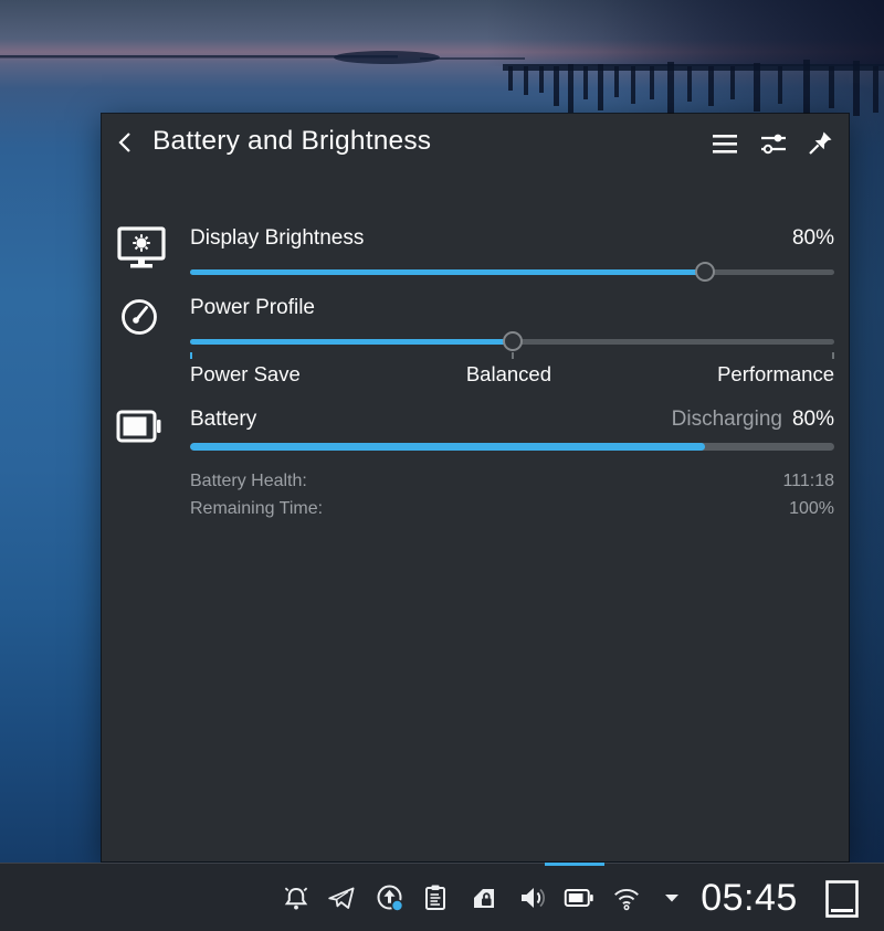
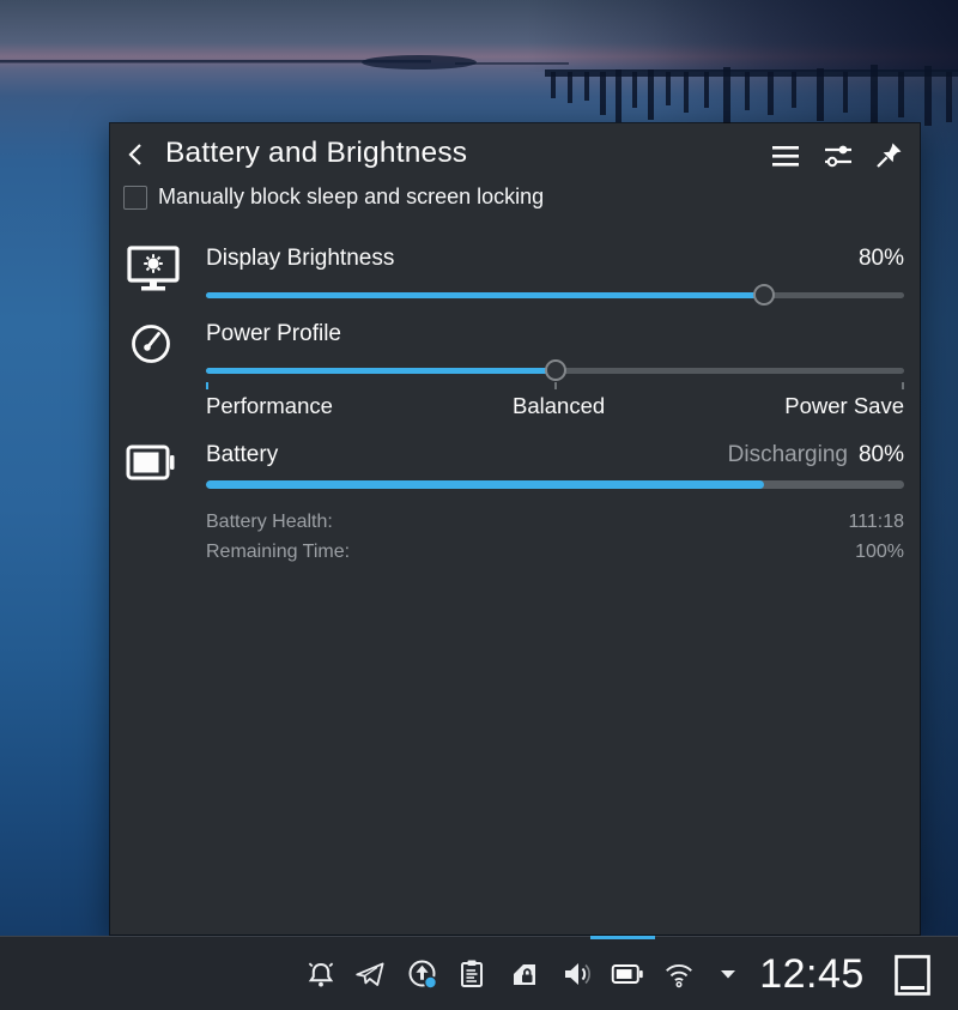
  Battery and Brightness
+ Manually block sleep and screen locking
  Display Brightness
  80%
  Power Profile
- Power Save
+ Performance
  Balanced
- Performance
+ Power Save
  Battery
  Discharging 80%
  Battery Health:
  111:18
  Remaining Time:
  100%
- 05:45
+ 12:45
